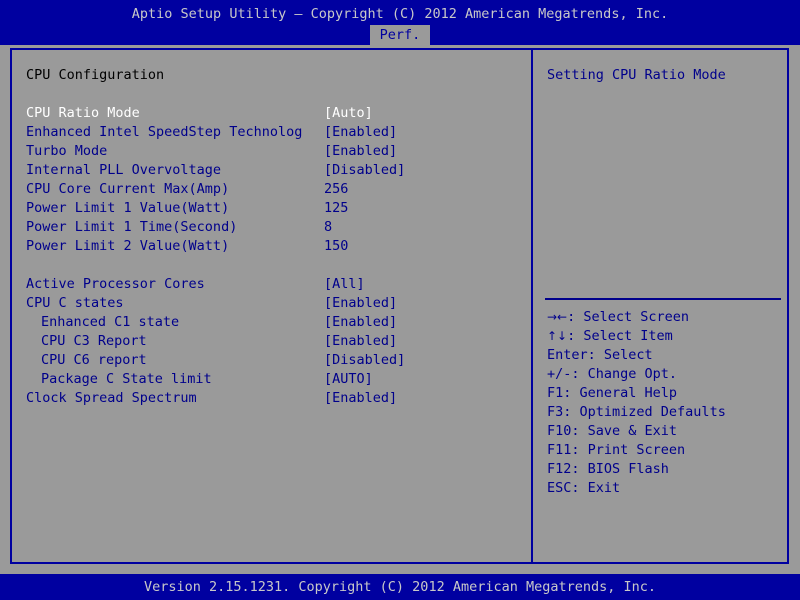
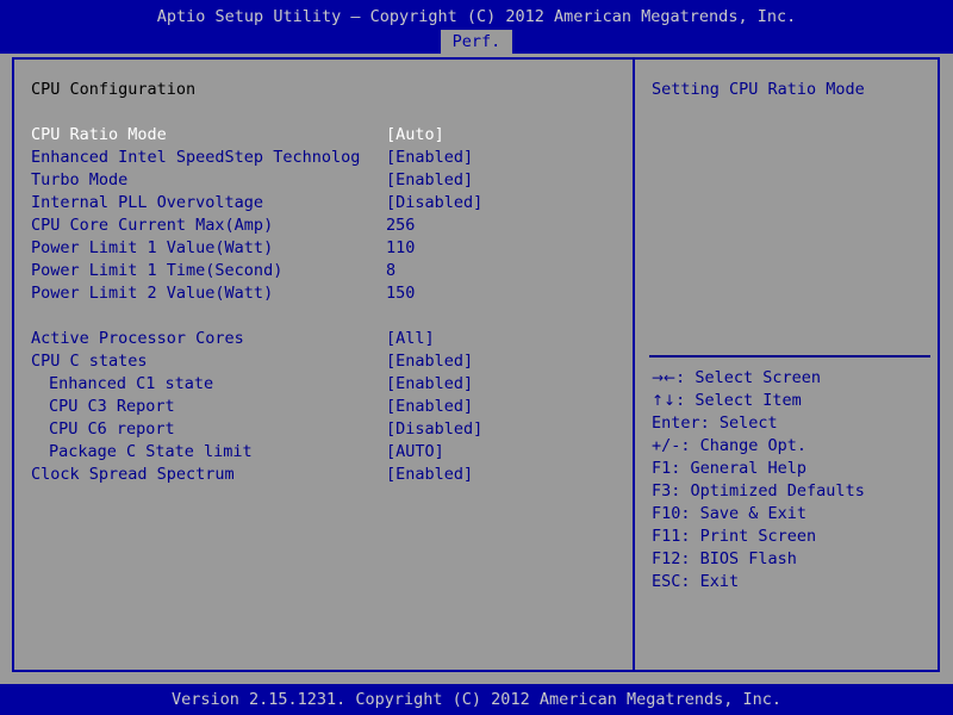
  Aptio Setup Utility – Copyright (C) 2012 American Megatrends, Inc.
  Perf.
  CPU Configuration
  CPU Ratio Mode
  [Auto]
  Enhanced Intel SpeedStep Technolog
  [Enabled]
  Turbo Mode
  [Enabled]
  Internal PLL Overvoltage
  [Disabled]
  CPU Core Current Max(Amp)
  256
  Power Limit 1 Value(Watt)
- 125
+ 110
  Power Limit 1 Time(Second)
  8
  Power Limit 2 Value(Watt)
  150
  Active Processor Cores
  [All]
  CPU C states
  [Enabled]
  Enhanced C1 state
  [Enabled]
  CPU C3 Report
  [Enabled]
  CPU C6 report
  [Disabled]
  Package C State limit
  [AUTO]
  Clock Spread Spectrum
  [Enabled]
  Setting CPU Ratio Mode
  →←: Select Screen
  ↑↓: Select Item
  Enter: Select
  +/-: Change Opt.
  F1: General Help
  F3: Optimized Defaults
  F10: Save & Exit
  F11: Print Screen
  F12: BIOS Flash
  ESC: Exit
  Version 2.15.1231. Copyright (C) 2012 American Megatrends, Inc.
